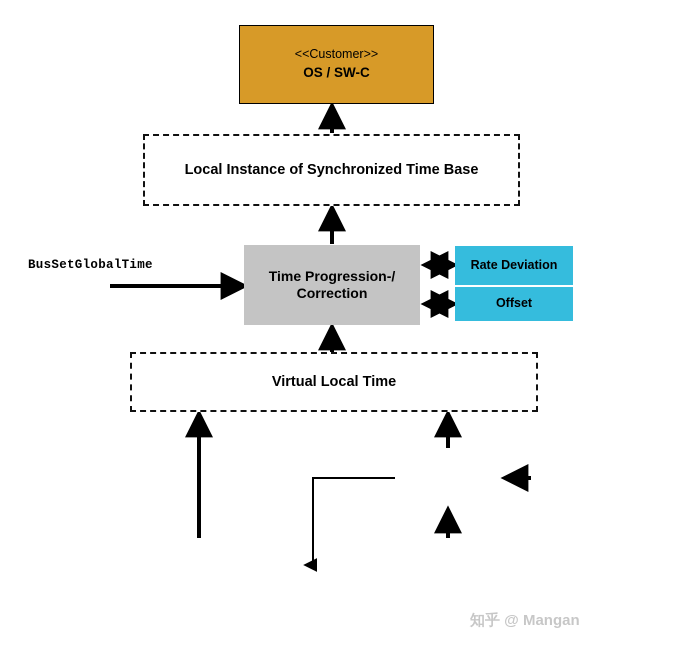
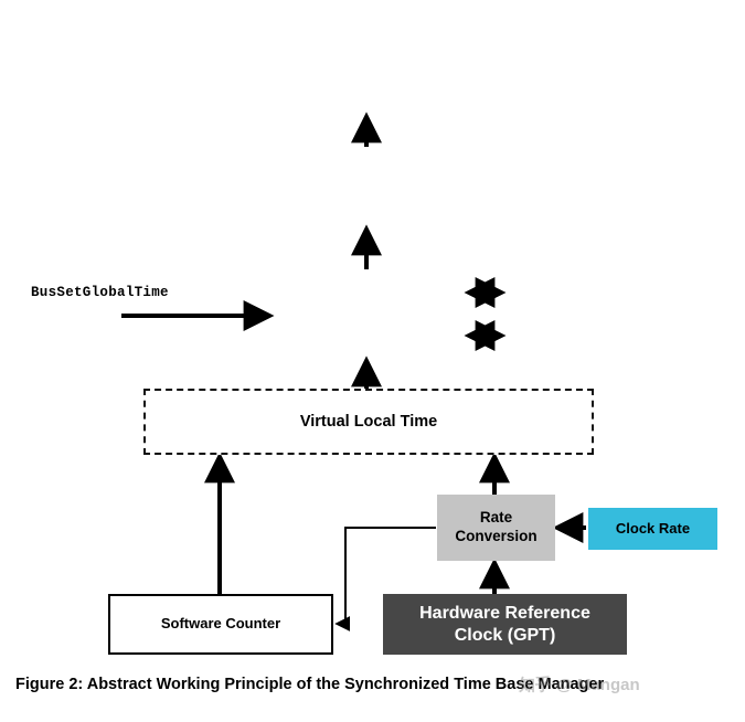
- <<Customer>>
- OS / SW-C
- Local Instance of Synchronized Time Base
- Time Progression-/
- Correction
- Rate Deviation
- Offset
  Virtual Local Time
+ Rate
+ Conversion
+ Clock Rate
+ Software Counter
+ Hardware Reference
+ Clock (GPT)
  BusSetGlobalTime
+ Figure 2: Abstract Working Principle of the Synchronized Time Base Manager
  知乎 @ Mangan
